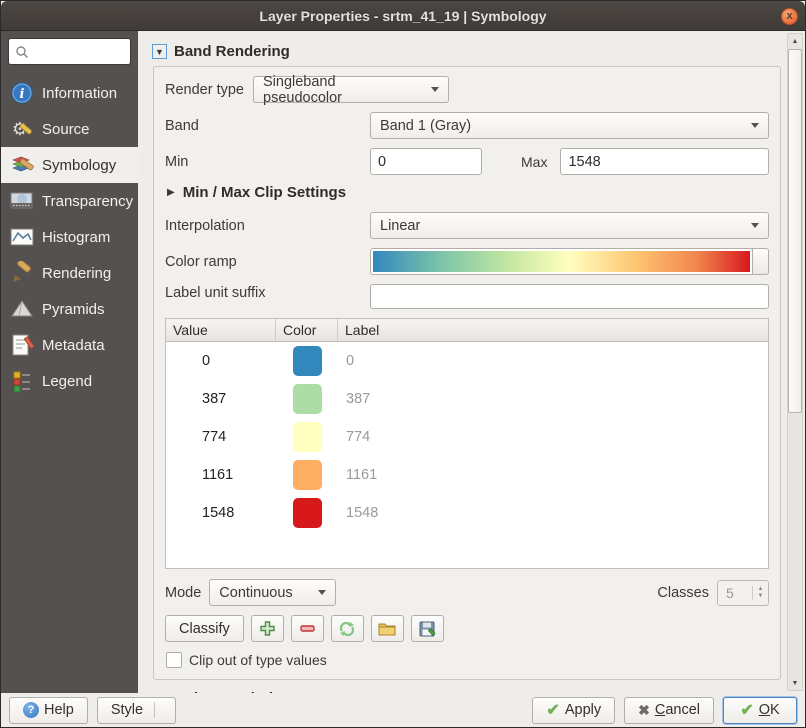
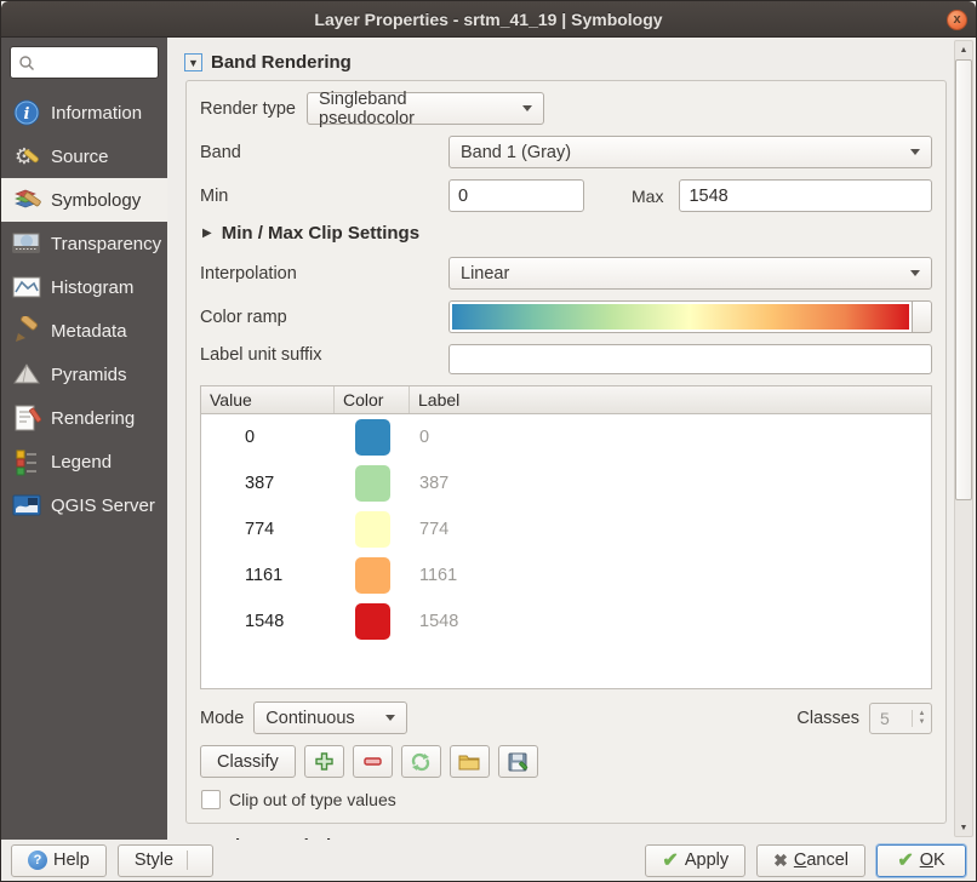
  Layer Properties - srtm_41_19 | Symbology
  x
  i
  Information
  ⚙
  Source
  Symbology
  Transparency
  Histogram
- Rendering
+ Metadata
  Pyramids
- Metadata
+ Rendering
  Legend
+ QGIS Server
  ▼
  Band Rendering
  Render type
  Singleband pseudocolor
  Band
  Band 1 (Gray)
  Min
  0
  Max
  1548
  ▶
  Min / Max Clip Settings
  Interpolation
  Linear
  Color ramp
  Label unit suffix
  Value
  Color
  Label
  0
  0
  387
  387
  774
  774
  1161
  1161
  1548
  1548
  Mode
  Continuous
  Classes
  5
  Classify
  Clip out of type values
  ?
  Help
  Style
  ✔
  Apply
  ✖
  Cancel
  ✔
  OK
